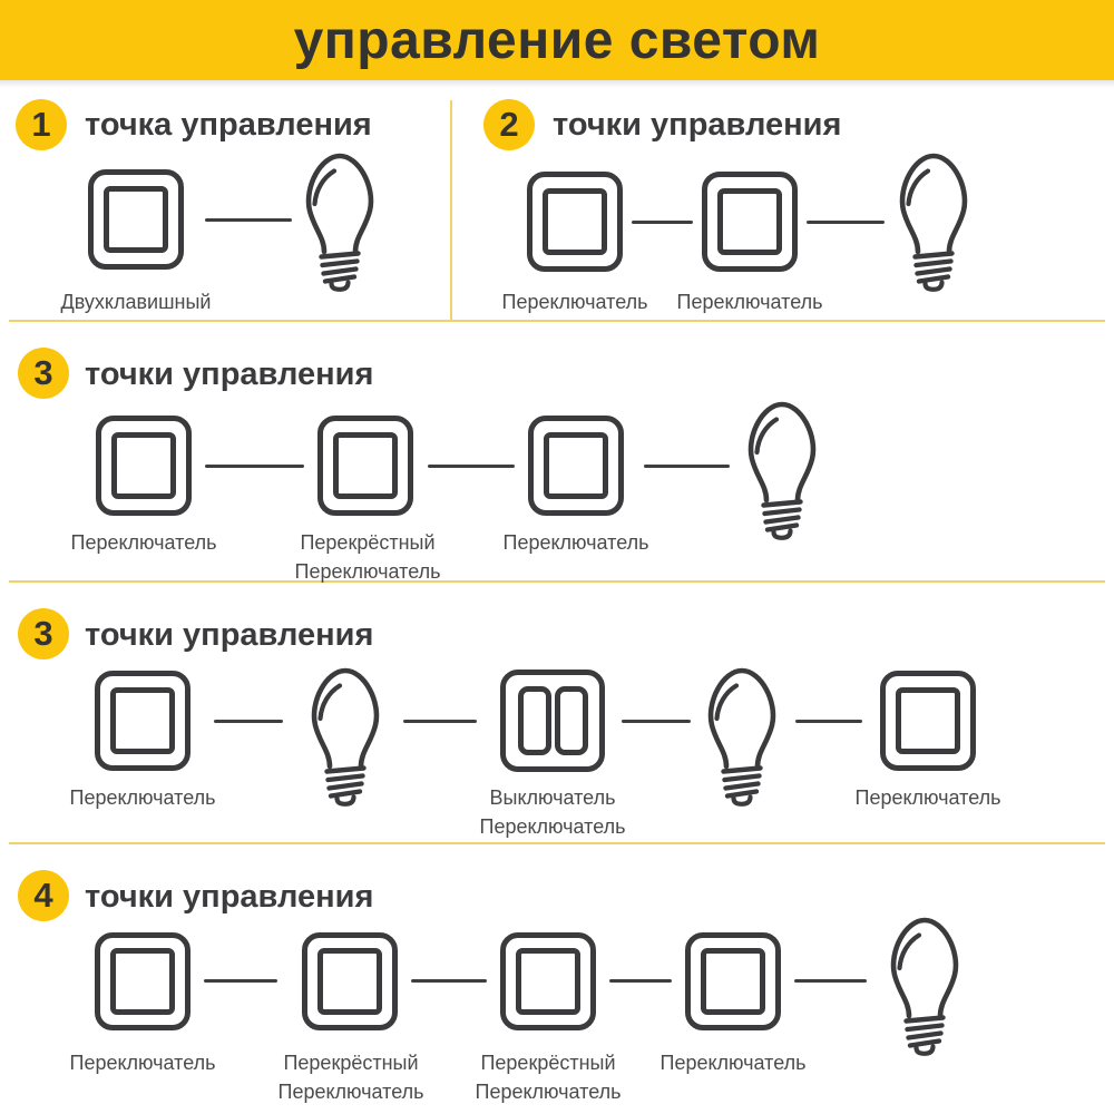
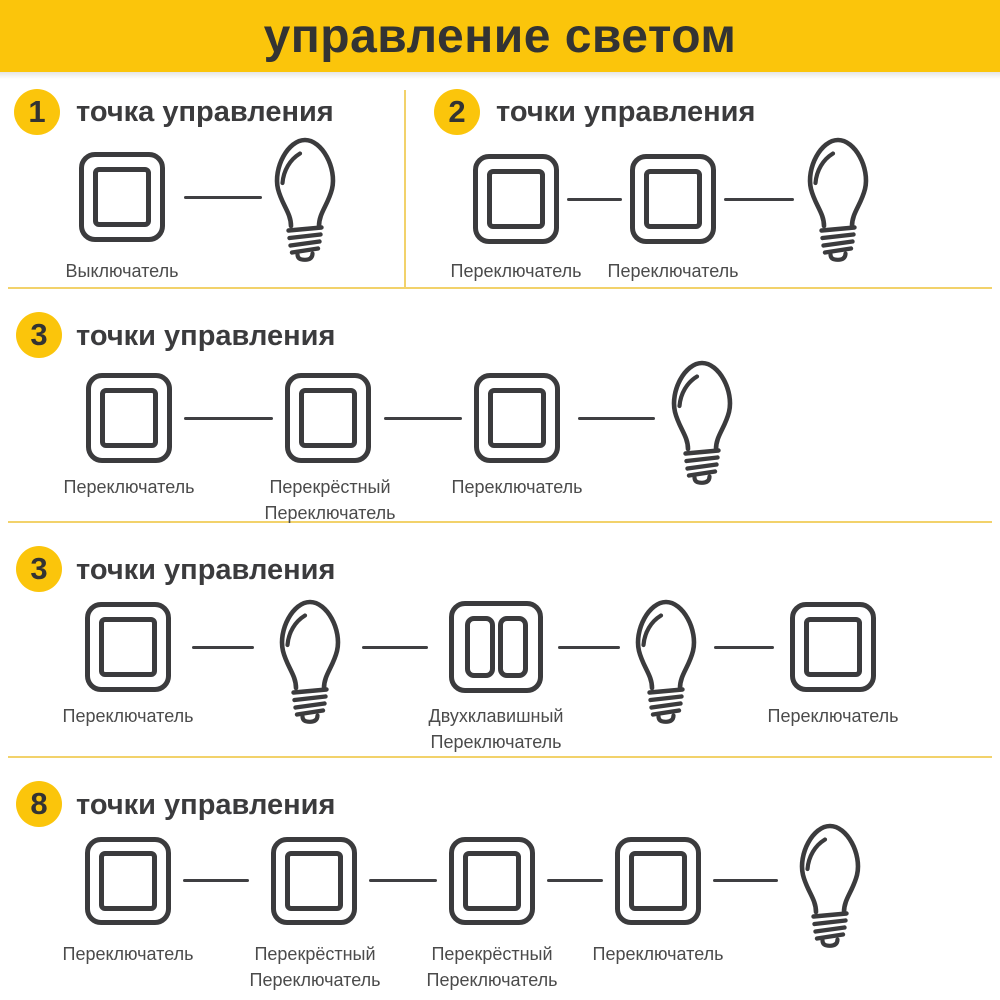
  управление светом
  1
  точка управления
- Двухклавишный
+ Выключатель
  2
  точки управления
  Переключатель
  Переключатель
  3
  точки управления
  Переключатель
  Перекрёстный
  Переключатель
  Переключатель
  3
  точки управления
  Переключатель
- Выключатель
+ Двухклавишный
  Переключатель
  Переключатель
- 4
+ 8
  точки управления
  Переключатель
  Перекрёстный
  Переключатель
  Перекрёстный
  Переключатель
  Переключатель
